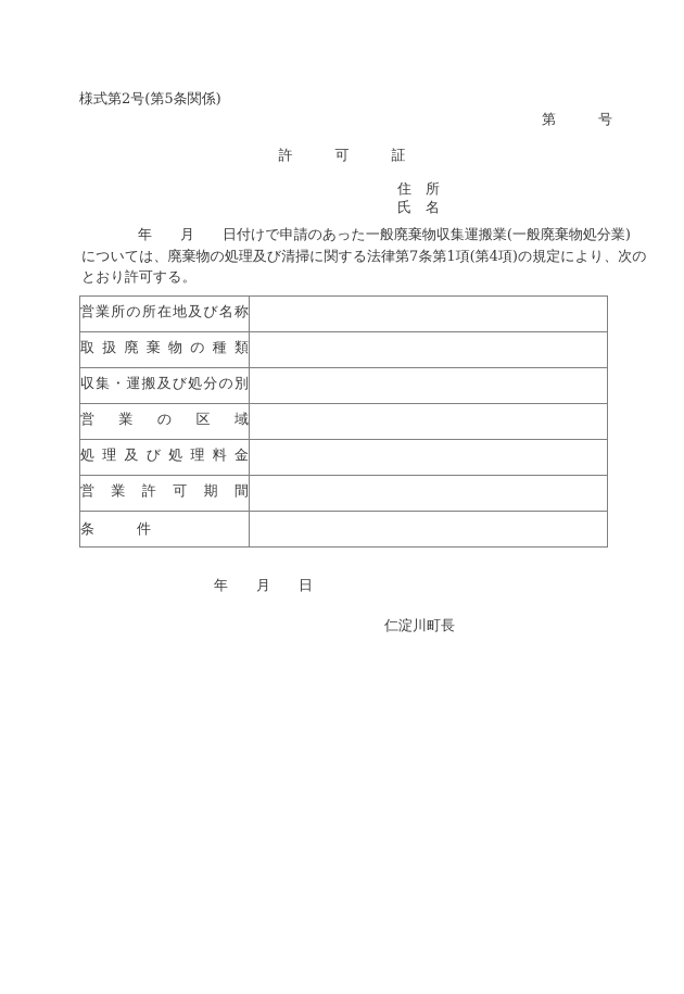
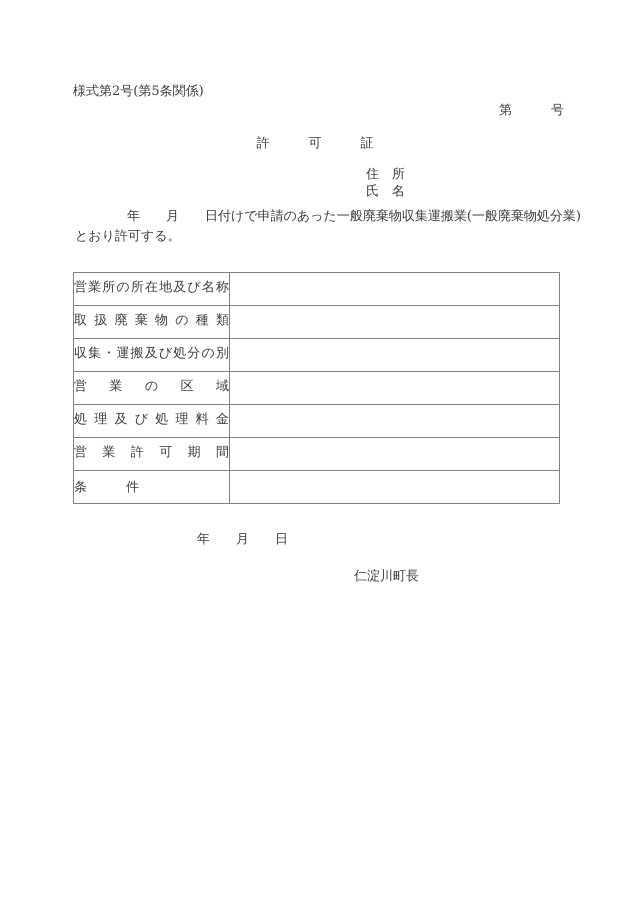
  様式第2号(第5条関係)
  第 号
  許 可 証
  住 所
  氏 名
  年 月 日付けで申請のあった一般廃棄物収集運搬業(一般廃棄物処分業)
- については、廃棄物の処理及び清掃に関する法律第7条第1項(第4項)の規定により、次の
  とおり許可する。
  営業所の所在地及び名称
  取扱廃棄物の種類
  収集・運搬及び処分の別
  営業の区域
  処理及び処理料金
  営業許可期間
  条 件
  年 月 日
  仁淀川町長
